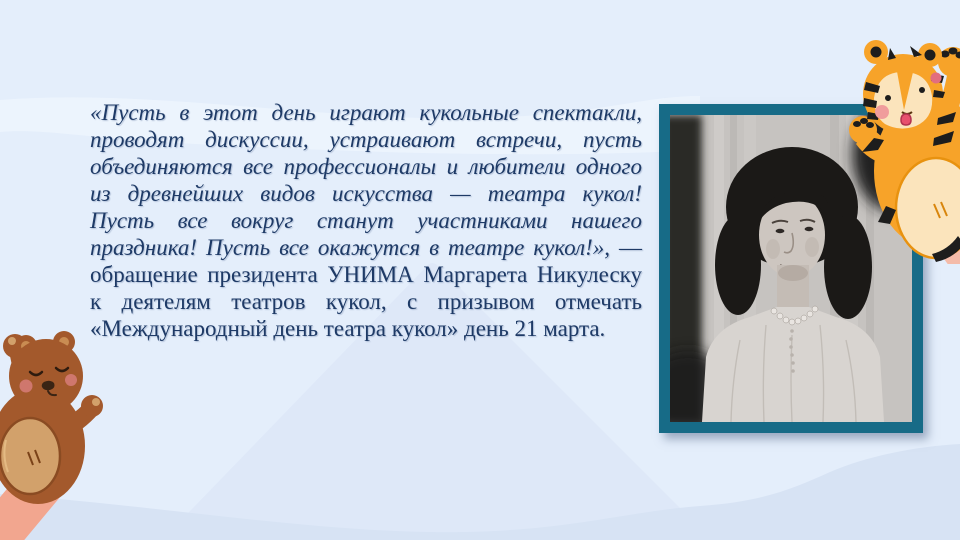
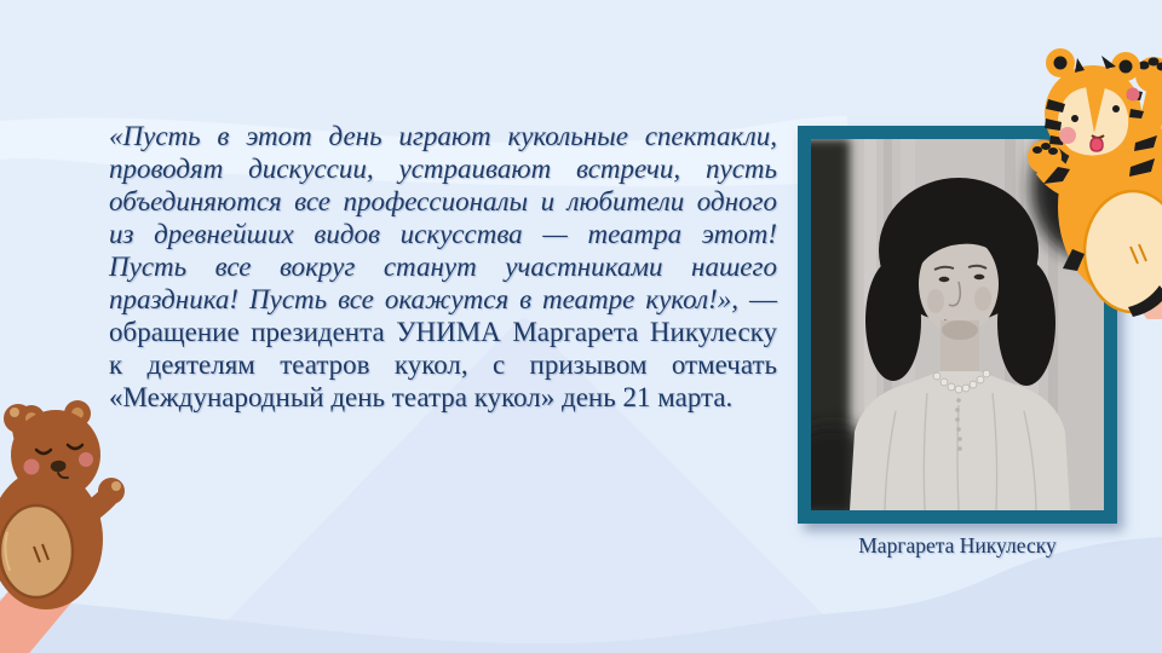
- «Пусть в этот день играют кукольные спектакли, проводят дискуссии, устраивают встречи, пусть объединяются все профессионалы и любители одного из древнейших видов искусства — театра кукол! Пусть все вокруг станут участниками нашего праздника! Пусть все окажутся в театре кукол!», — обращение президента УНИМА Маргарета Никулеску к деятелям театров кукол, с призывом отмечать «Международный день театра кукол» день 21 марта.
+ «Пусть в этот день играют кукольные спектакли, проводят дискуссии, устраивают встречи, пусть объединяются все профессионалы и любители одного из древнейших видов искусства — театра этот! Пусть все вокруг станут участниками нашего праздника! Пусть все окажутся в театре кукол!», — обращение президента УНИМА Маргарета Никулеску к деятелям театров кукол, с призывом отмечать «Международный день театра кукол» день 21 марта.
+ Маргарета Никулеску
